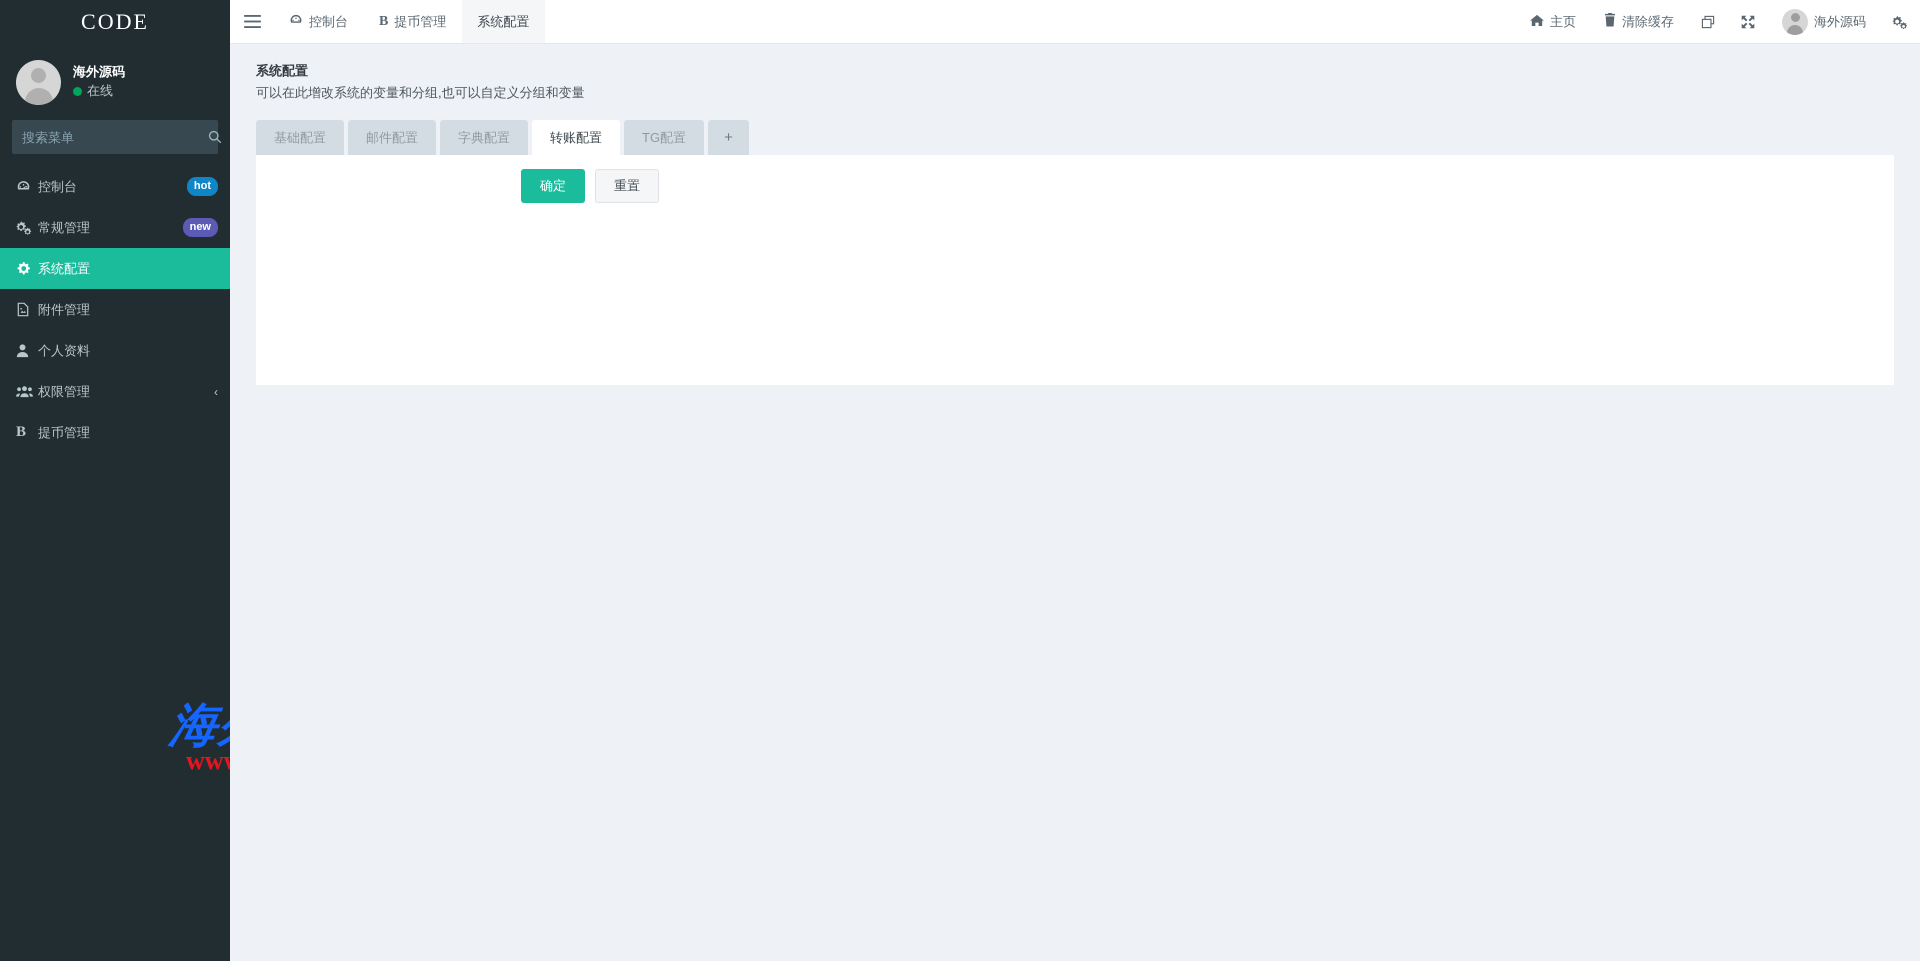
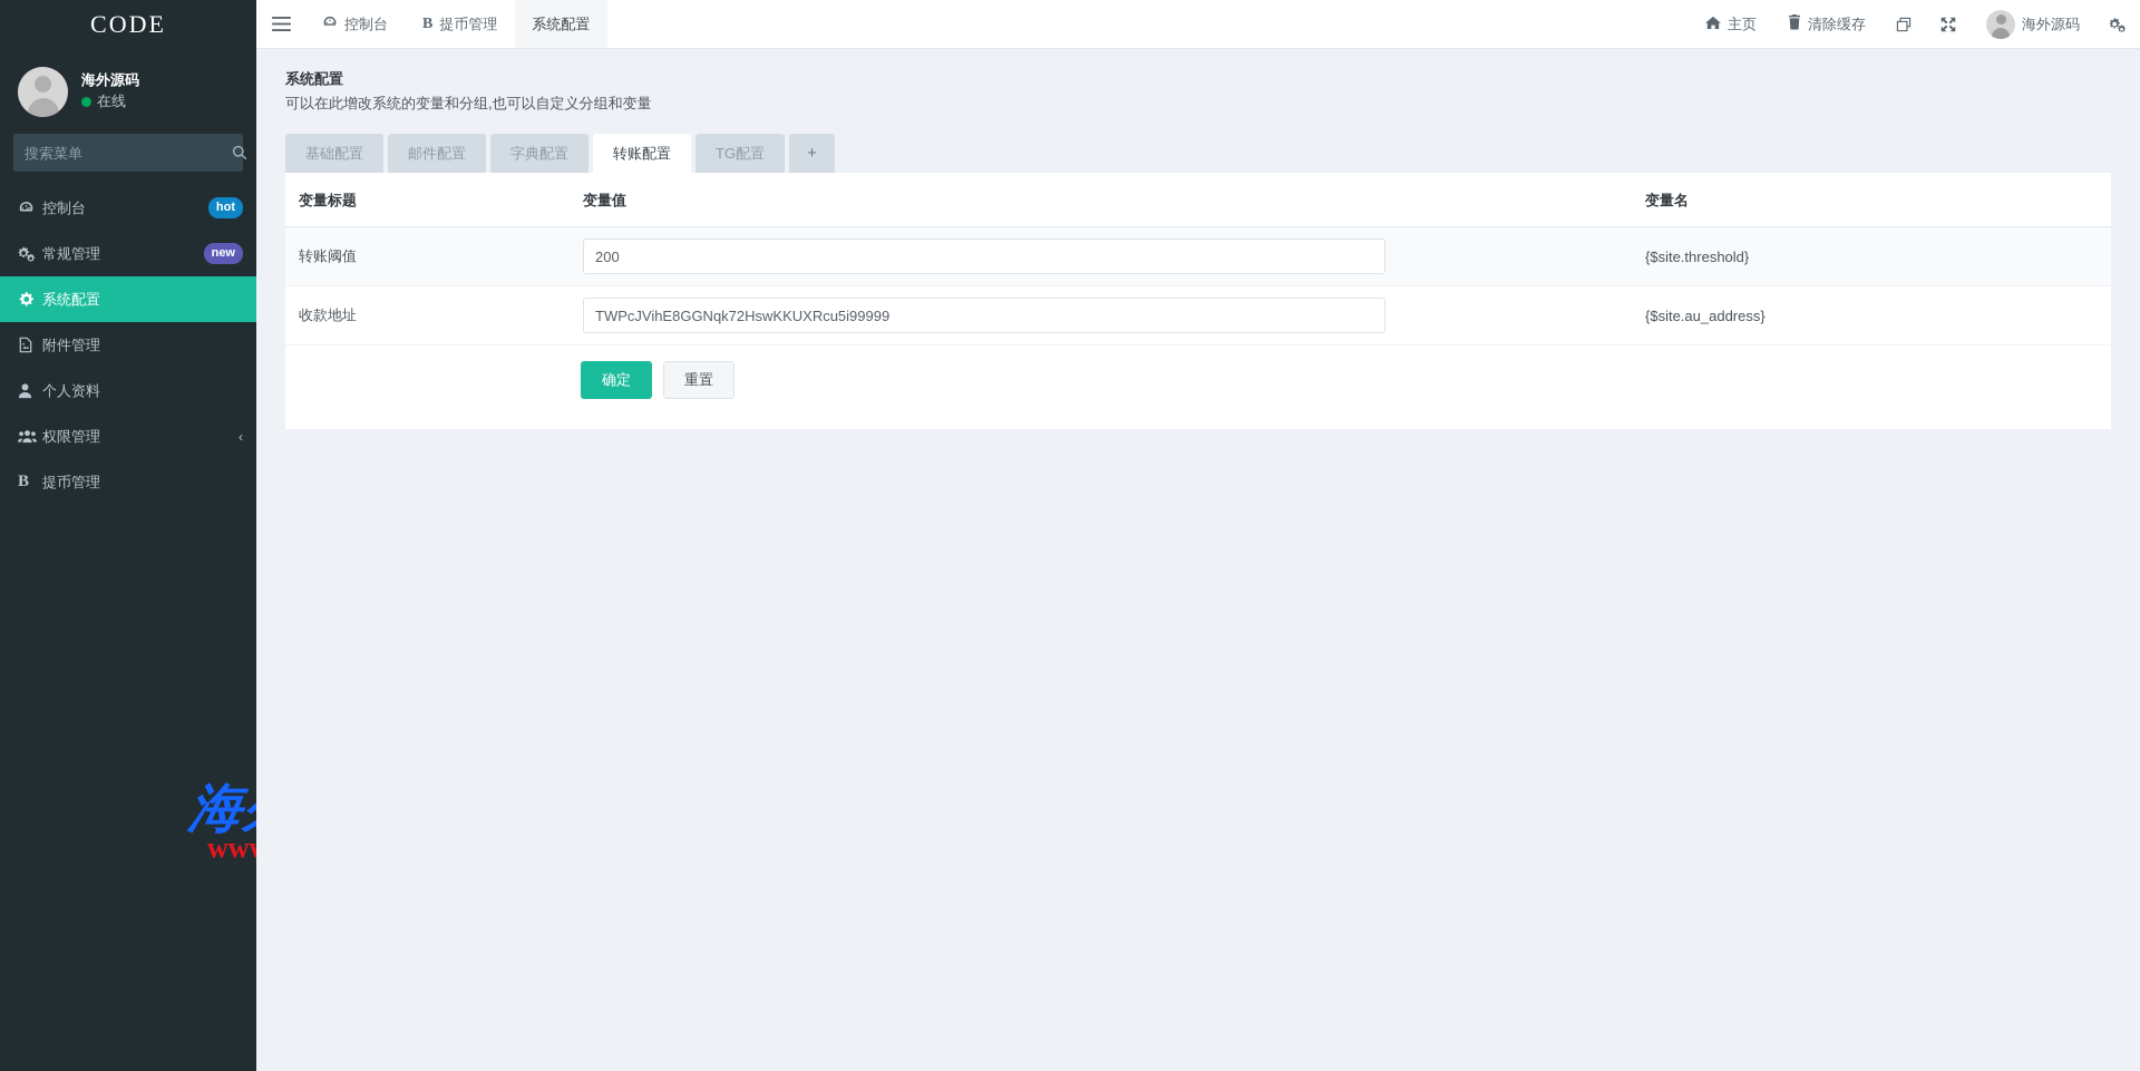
  CODE
  海外源码
  在线
  搜索菜单
  控制台
  hot
  常规管理
  new
  系统配置
  附件管理
  个人资料
  权限管理
  ‹
  B
  提币管理
  控制台
  B
  提币管理
  系统配置
  主页
  清除缓存
  海外源码
  系统配置
  可以在此增改系统的变量和分组,也可以自定义分组和变量
  基础配置
  邮件配置
  字典配置
  转账配置
  TG配置
  +
+ 变量标题	变量值	变量名
+ 转账阈值	200	{$site.threshold}
+ 收款地址	TWPcJVihE8GGNqk72HswKKUXRcu5i99999	{$site.au_address}
  确定
  重置
